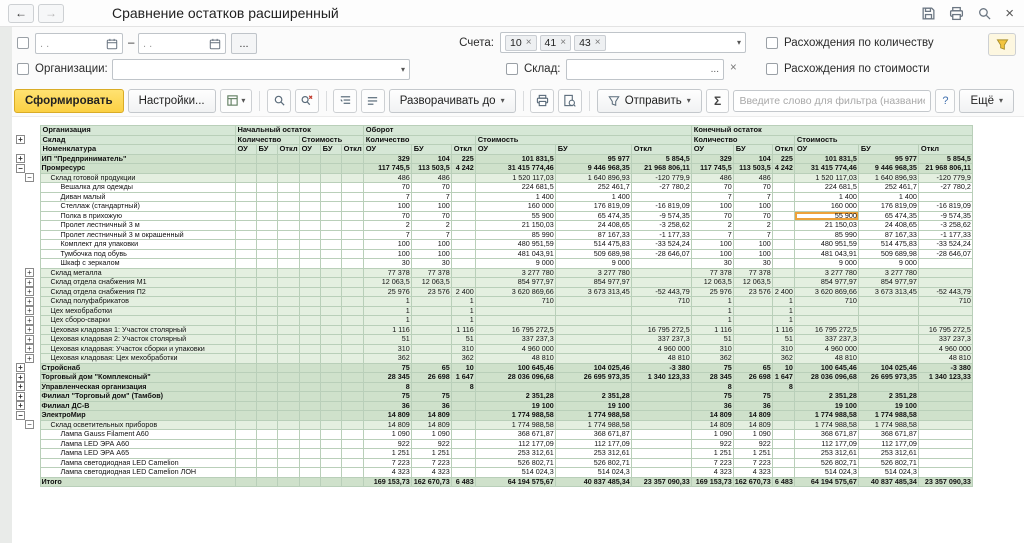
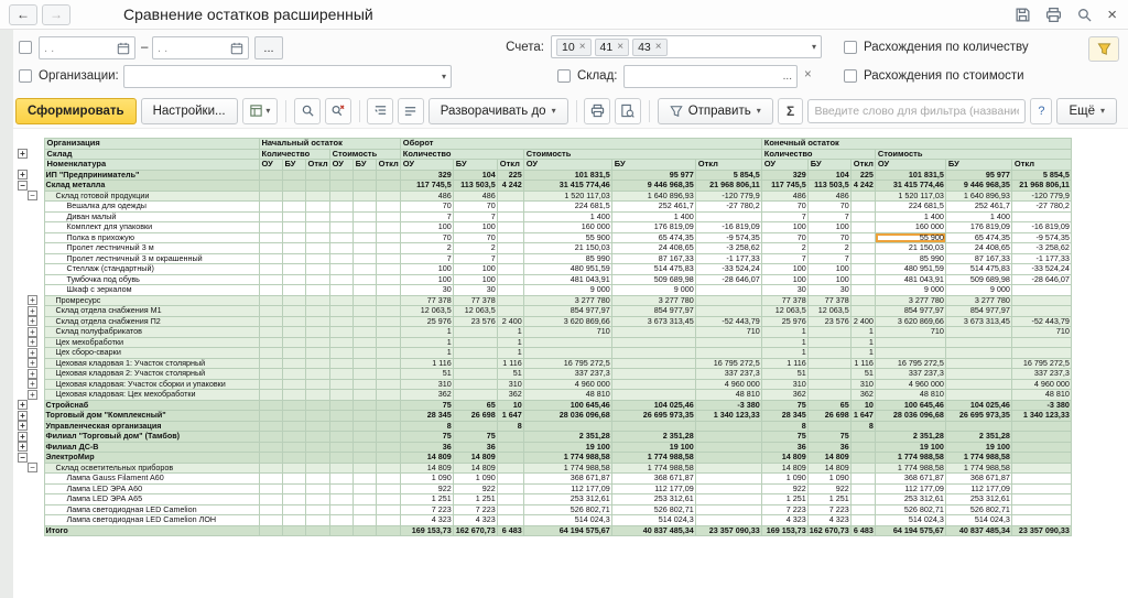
  ←
  →
  Сравнение остатков расширенный
  ×
  . .
  –
  . .
  ...
  Счета:
  10
  ×
  41
  ×
  43
  ×
  ▾
  Расхождения по количеству
  Организации:
  ▾
  Склад:
  ...
  ×
  Расхождения по стоимости
  Сформировать
  Настройки...
  ▾
  Разворачивать до
  ▾
  Отправить
  ▾
  Σ
  ?
  Ещё
  ▾
  +	Организация	Начальный остаток	Оборот	Конечный остаток
  Склад	Количество	Стоимость	Количество	Стоимость	Количество	Стоимость
  Номенклатура	ОУ	БУ	Откл	ОУ	БУ	Откл	ОУ	БУ	Откл	ОУ	БУ	Откл	ОУ	БУ	Откл	ОУ	БУ	Откл
  +	ИП "Предприниматель"							329	104	225	101 831,5	95 977	5 854,5	329	104	225	101 831,5	95 977	5 854,5
- −	Промресурс							117 745,5	113 503,5	4 242	31 415 774,46	9 446 968,35	21 968 806,11	117 745,5	113 503,5	4 242	31 415 774,46	9 446 968,35	21 968 806,11
+ −	Склад металла							117 745,5	113 503,5	4 242	31 415 774,46	9 446 968,35	21 968 806,11	117 745,5	113 503,5	4 242	31 415 774,46	9 446 968,35	21 968 806,11
  −	Склад готовой продукции							486	486		1 520 117,03	1 640 896,93	-120 779,9	486	486		1 520 117,03	1 640 896,93	-120 779,9
  	Вешалка для одежды							70	70		224 681,5	252 461,7	-27 780,2	70	70		224 681,5	252 461,7	-27 780,2
  	Диван малый							7	7		1 400	1 400		7	7		1 400	1 400
- 	Стеллаж (стандартный)							100	100		160 000	176 819,09	-16 819,09	100	100		160 000	176 819,09	-16 819,09
+ 	Комплект для упаковки							100	100		160 000	176 819,09	-16 819,09	100	100		160 000	176 819,09	-16 819,09
  	Полка в прихожую							70	70		55 900	65 474,35	-9 574,35	70	70		55 900	65 474,35	-9 574,35
  	Пролет лестничный 3 м							2	2		21 150,03	24 408,65	-3 258,62	2	2		21 150,03	24 408,65	-3 258,62
  	Пролет лестничный 3 м окрашенный							7	7		85 990	87 167,33	-1 177,33	7	7		85 990	87 167,33	-1 177,33
- 	Комплект для упаковки							100	100		480 951,59	514 475,83	-33 524,24	100	100		480 951,59	514 475,83	-33 524,24
+ 	Стеллаж (стандартный)							100	100		480 951,59	514 475,83	-33 524,24	100	100		480 951,59	514 475,83	-33 524,24
  	Тумбочка под обувь							100	100		481 043,91	509 689,98	-28 646,07	100	100		481 043,91	509 689,98	-28 646,07
  	Шкаф с зеркалом							30	30		9 000	9 000		30	30		9 000	9 000
- +	Склад металла							77 378	77 378		3 277 780	3 277 780		77 378	77 378		3 277 780	3 277 780
+ +	Промресурс							77 378	77 378		3 277 780	3 277 780		77 378	77 378		3 277 780	3 277 780
  +	Склад отдела снабжения М1							12 063,5	12 063,5		854 977,97	854 977,97		12 063,5	12 063,5		854 977,97	854 977,97
  +	Склад отдела снабжения П2							25 976	23 576	2 400	3 620 869,66	3 673 313,45	-52 443,79	25 976	23 576	2 400	3 620 869,66	3 673 313,45	-52 443,79
  +	Склад полуфабрикатов							1		1	710		710	1		1	710		710
  +	Цех мехобработки							1		1				1		1
  +	Цех сборо-сварки							1		1				1		1
  +	Цеховая кладовая 1: Участок столярный							1 116		1 116	16 795 272,5		16 795 272,5	1 116		1 116	16 795 272,5		16 795 272,5
  +	Цеховая кладовая 2: Участок столярный							51		51	337 237,3		337 237,3	51		51	337 237,3		337 237,3
  +	Цеховая кладовая: Участок сборки и упаковки							310		310	4 960 000		4 960 000	310		310	4 960 000		4 960 000
  +	Цеховая кладовая: Цех мехобработки							362		362	48 810		48 810	362		362	48 810		48 810
  +	Стройснаб							75	65	10	100 645,46	104 025,46	-3 380	75	65	10	100 645,46	104 025,46	-3 380
  +	Торговый дом "Комплексный"							28 345	26 698	1 647	28 036 096,68	26 695 973,35	1 340 123,33	28 345	26 698	1 647	28 036 096,68	26 695 973,35	1 340 123,33
  +	Управленческая организация							8		8				8		8
  +	Филиал "Торговый дом" (Тамбов)							75	75		2 351,28	2 351,28		75	75		2 351,28	2 351,28
  +	Филиал ДС-В							36	36		19 100	19 100		36	36		19 100	19 100
  −	ЭлектроМир							14 809	14 809		1 774 988,58	1 774 988,58		14 809	14 809		1 774 988,58	1 774 988,58
  −	Склад осветительных приборов							14 809	14 809		1 774 988,58	1 774 988,58		14 809	14 809		1 774 988,58	1 774 988,58
  	Лампа Gauss Filament A60							1 090	1 090		368 671,87	368 671,87		1 090	1 090		368 671,87	368 671,87
  	Лампа LED ЭРА A60							922	922		112 177,09	112 177,09		922	922		112 177,09	112 177,09
  	Лампа LED ЭРА A65							1 251	1 251		253 312,61	253 312,61		1 251	1 251		253 312,61	253 312,61
  	Лампа светодиодная LED Camelion							7 223	7 223		526 802,71	526 802,71		7 223	7 223		526 802,71	526 802,71
  	Лампа светодиодная LED Camelion ЛОН							4 323	4 323		514 024,3	514 024,3		4 323	4 323		514 024,3	514 024,3
  	Итого							169 153,73	162 670,73	6 483	64 194 575,67	40 837 485,34	23 357 090,33	169 153,73	162 670,73	6 483	64 194 575,67	40 837 485,34	23 357 090,33
